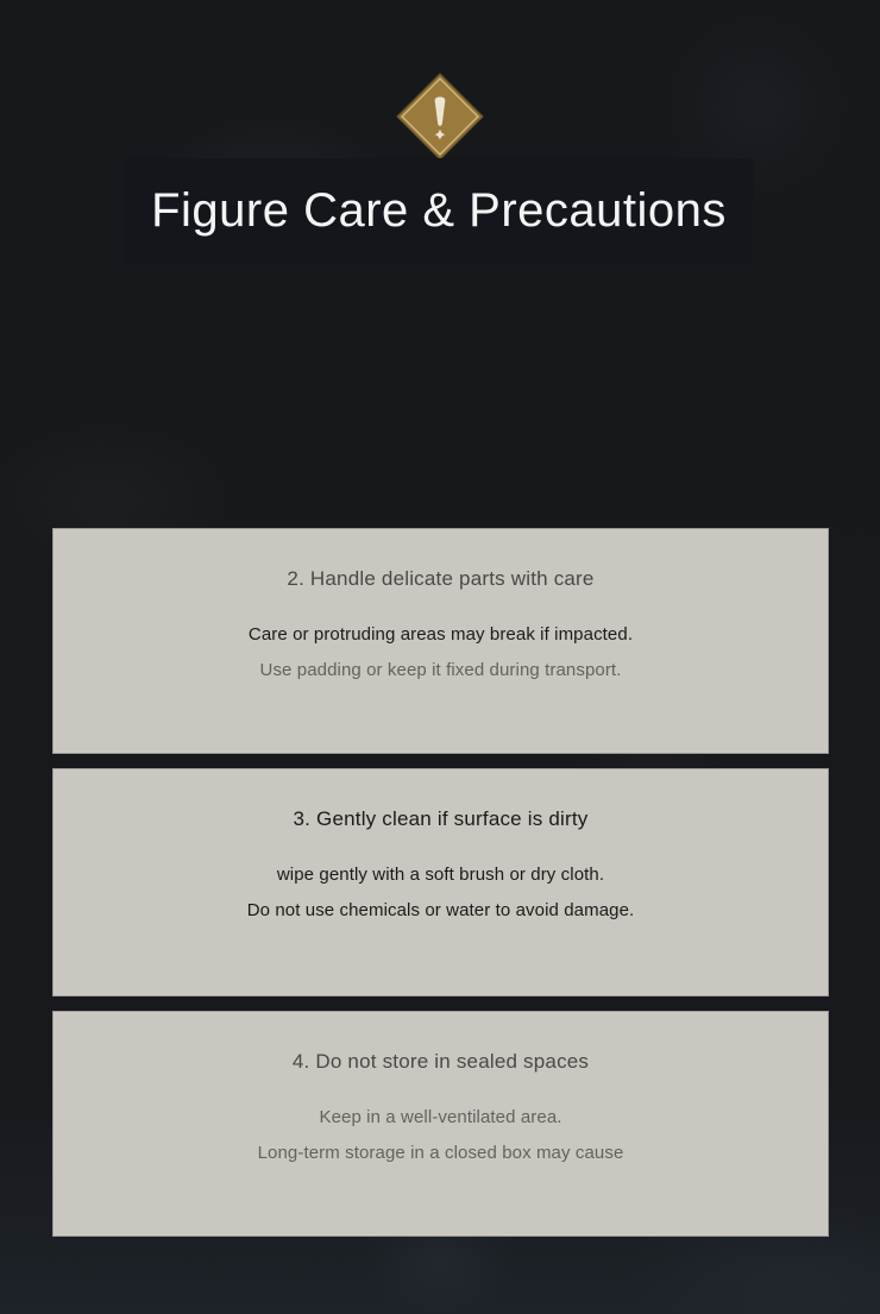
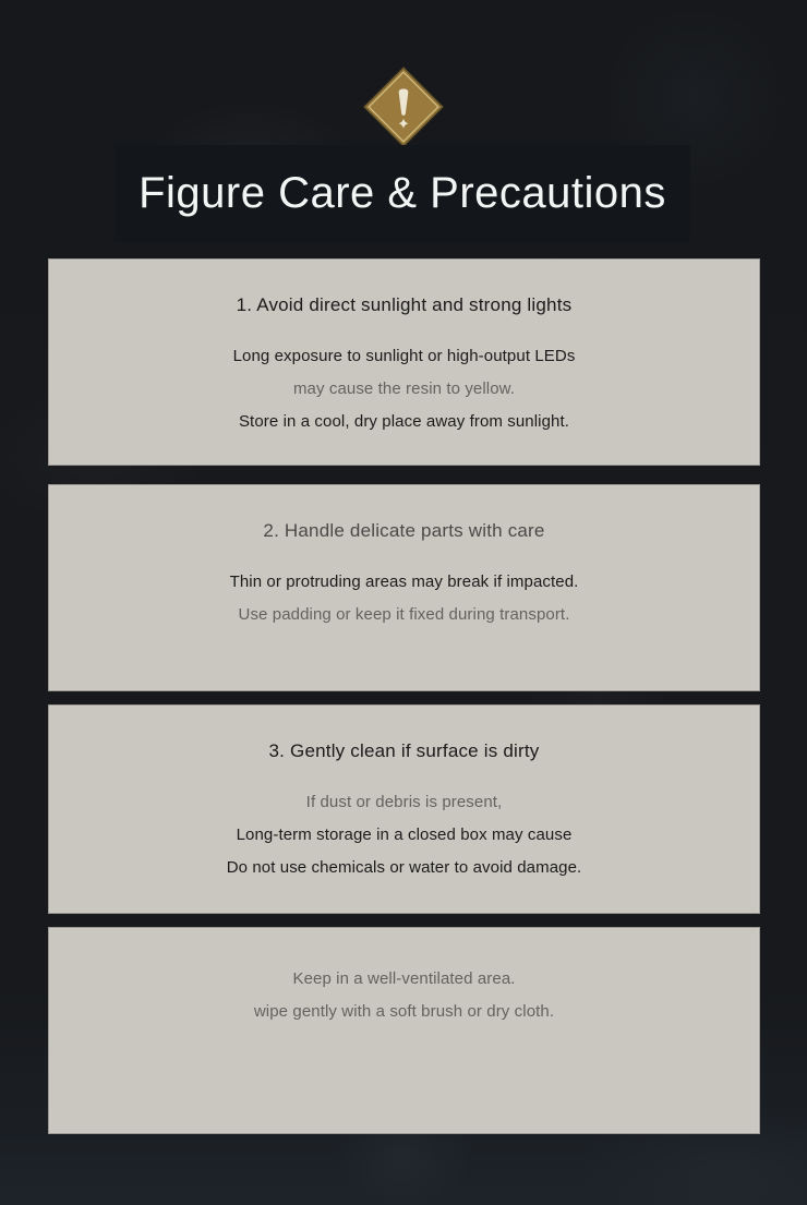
  Figure Care & Precautions
+ 1. Avoid direct sunlight and strong lights
+ Long exposure to sunlight or high-output LEDs
+ may cause the resin to yellow.
+ Store in a cool, dry place away from sunlight.
  2. Handle delicate parts with care
- Care or protruding areas may break if impacted.
+ Thin or protruding areas may break if impacted.
  Use padding or keep it fixed during transport.
  3. Gently clean if surface is dirty
+ If dust or debris is present,
- wipe gently with a soft brush or dry cloth.
+ Long-term storage in a closed box may cause
  Do not use chemicals or water to avoid damage.
- 4. Do not store in sealed spaces
  Keep in a well-ventilated area.
- Long-term storage in a closed box may cause
+ wipe gently with a soft brush or dry cloth.
